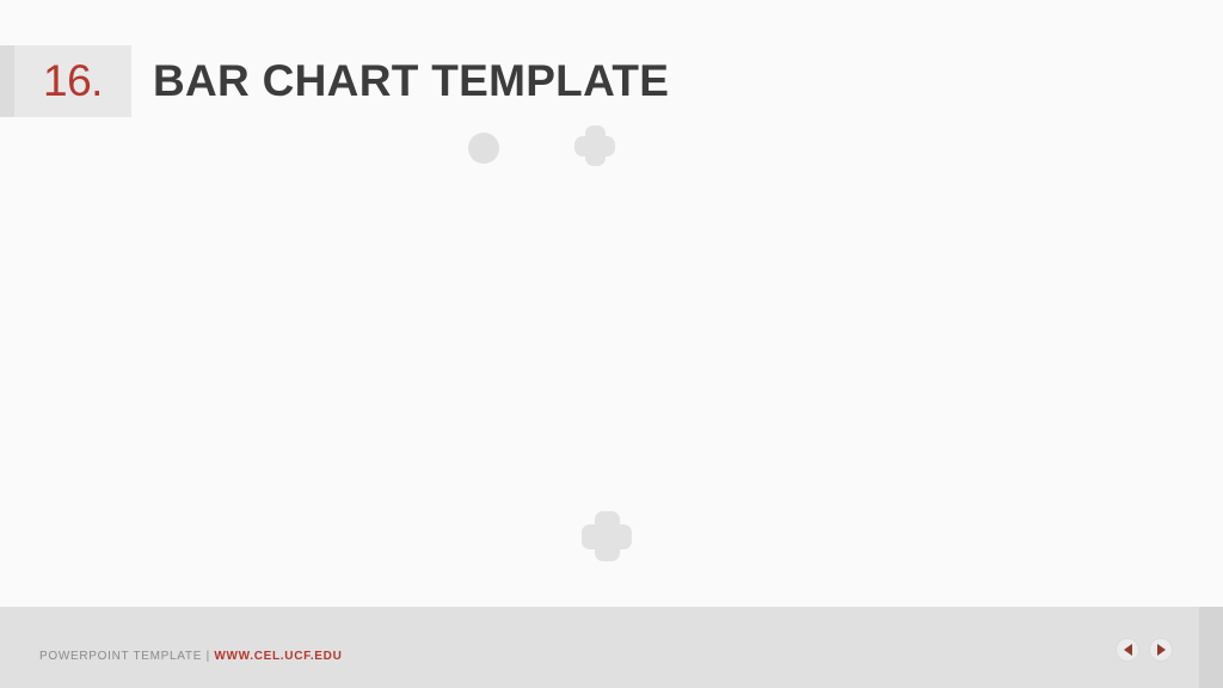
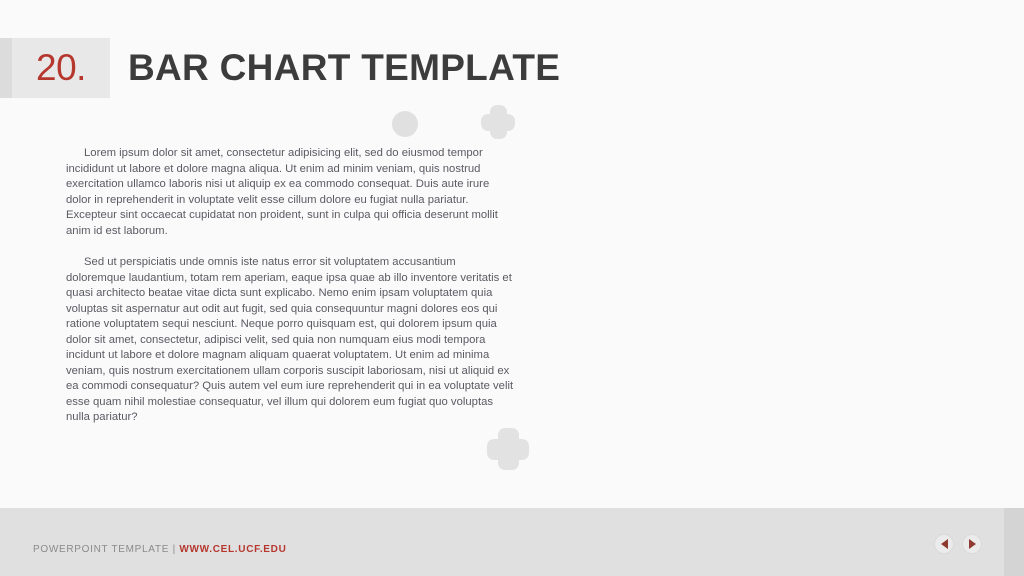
- 16.
+ 20.
  BAR CHART TEMPLATE
+ Lorem ipsum dolor sit amet, consectetur adipisicing elit, sed do eiusmod tempor incididunt ut labore et dolore magna aliqua. Ut enim ad minim veniam, quis nostrud exercitation ullamco laboris nisi ut aliquip ex ea commodo consequat. Duis aute irure dolor in reprehenderit in voluptate velit esse cillum dolore eu fugiat nulla pariatur. Excepteur sint occaecat cupidatat non proident, sunt in culpa qui officia deserunt mollit anim id est laborum.
+ Sed ut perspiciatis unde omnis iste natus error sit voluptatem accusantium doloremque laudantium, totam rem aperiam, eaque ipsa quae ab illo inventore veritatis et quasi architecto beatae vitae dicta sunt explicabo. Nemo enim ipsam voluptatem quia voluptas sit aspernatur aut odit aut fugit, sed quia consequuntur magni dolores eos qui ratione voluptatem sequi nesciunt. Neque porro quisquam est, qui dolorem ipsum quia dolor sit amet, consectetur, adipisci velit, sed quia non numquam eius modi tempora incidunt ut labore et dolore magnam aliquam quaerat voluptatem. Ut enim ad minima veniam, quis nostrum exercitationem ullam corporis suscipit laboriosam, nisi ut aliquid ex ea commodi consequatur? Quis autem vel eum iure reprehenderit qui in ea voluptate velit esse quam nihil molestiae consequatur, vel illum qui dolorem eum fugiat quo voluptas nulla pariatur?
  POWERPOINT TEMPLATE | WWW.CEL.UCF.EDU
